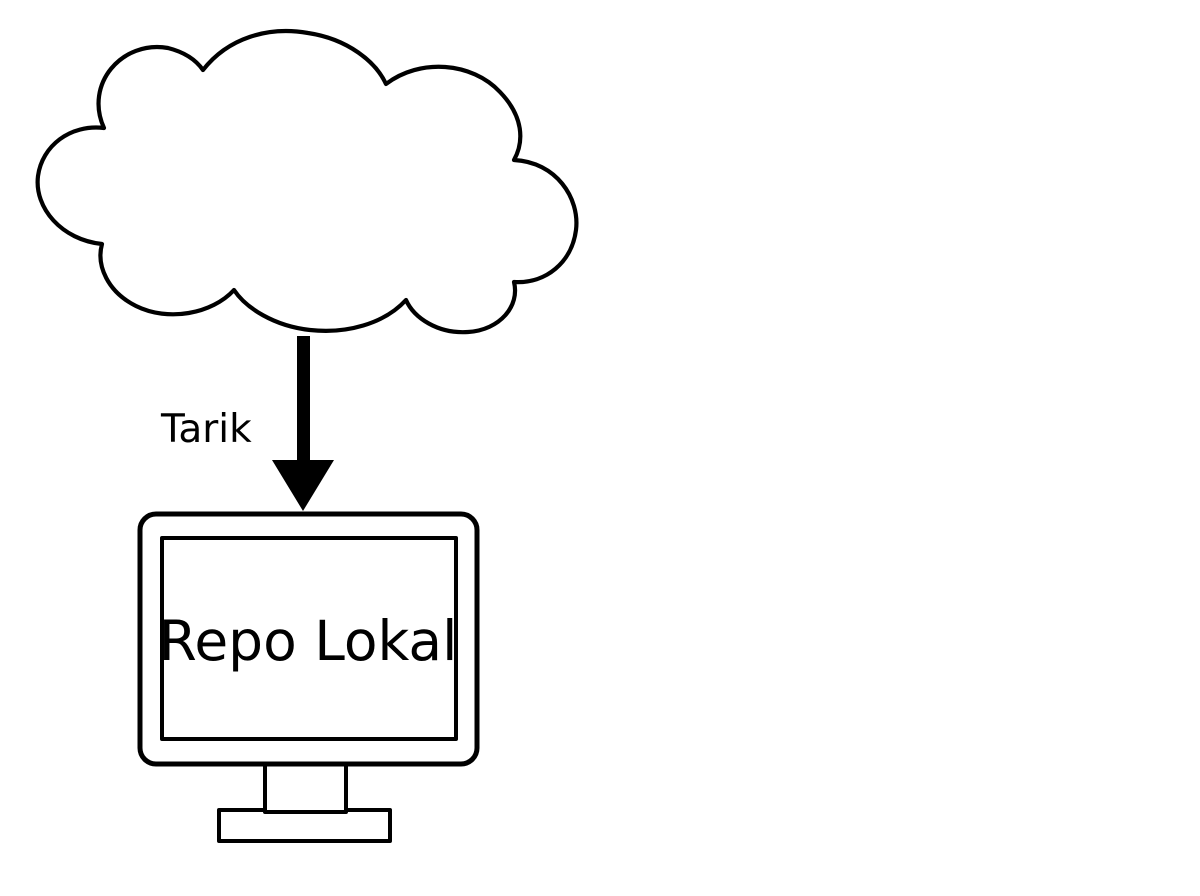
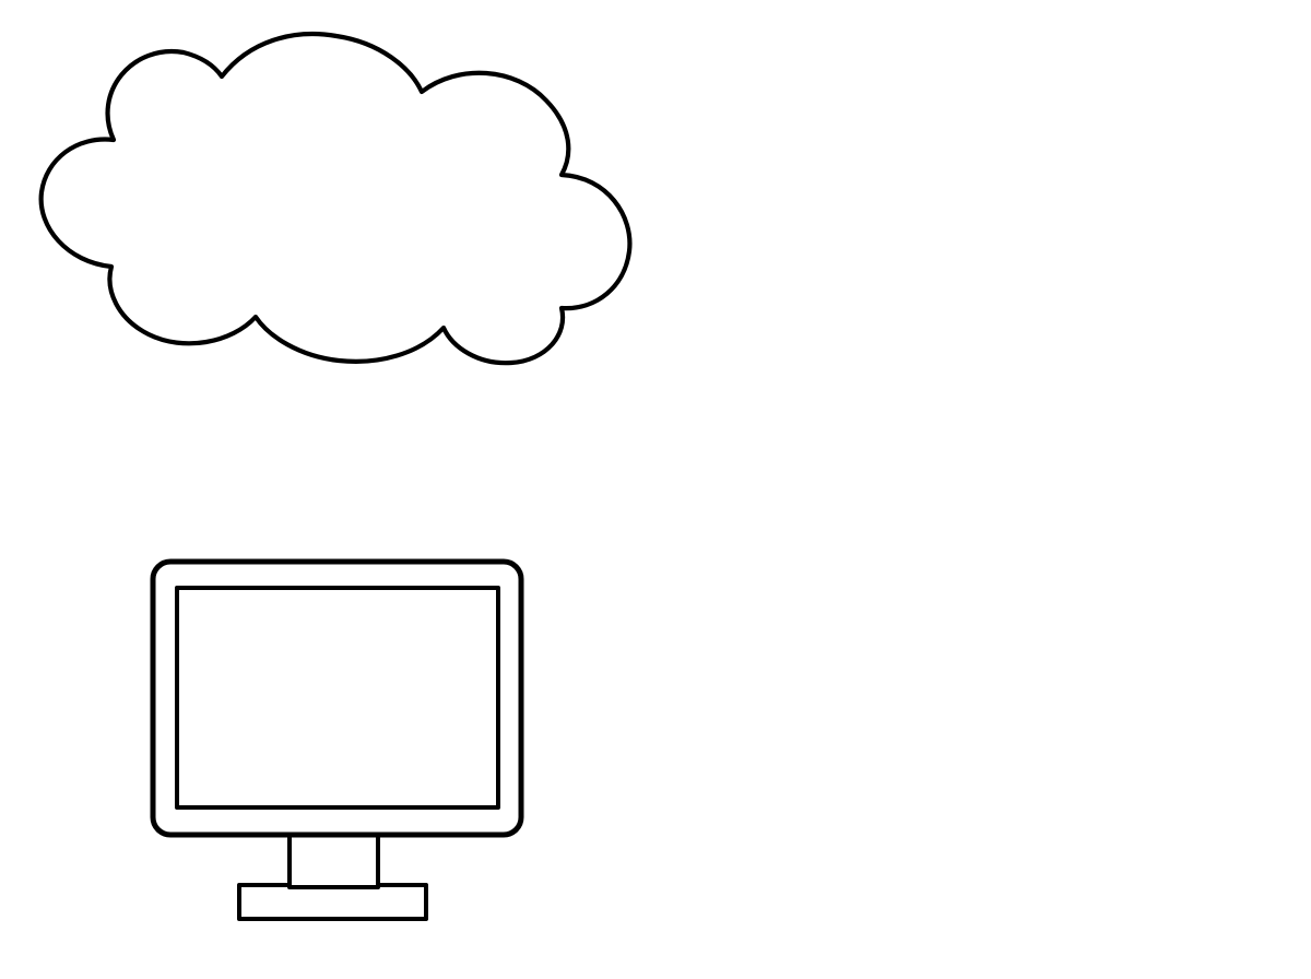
- Tarik
- Repo Lokal
